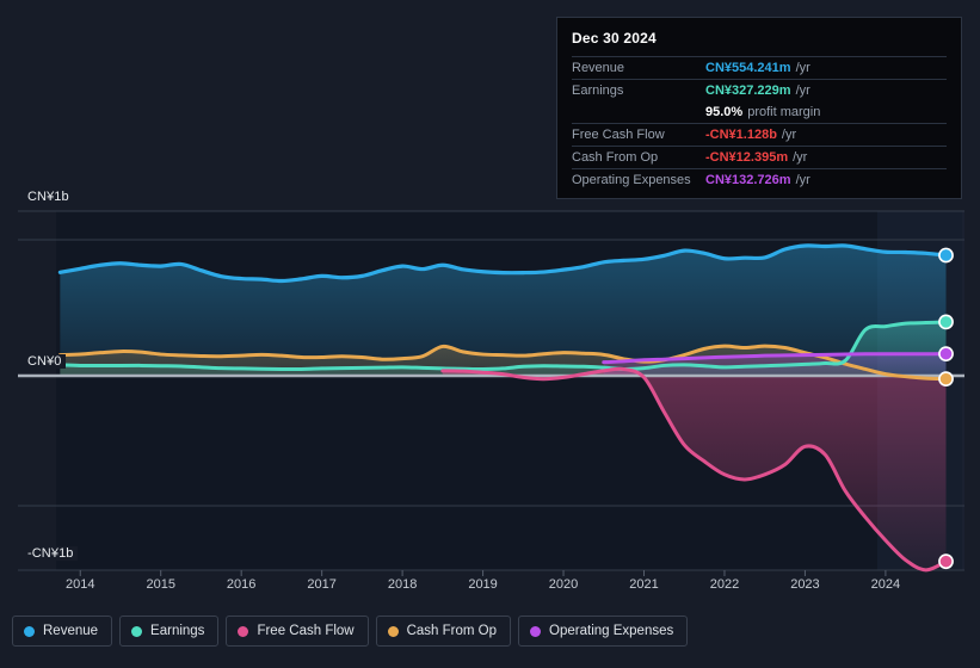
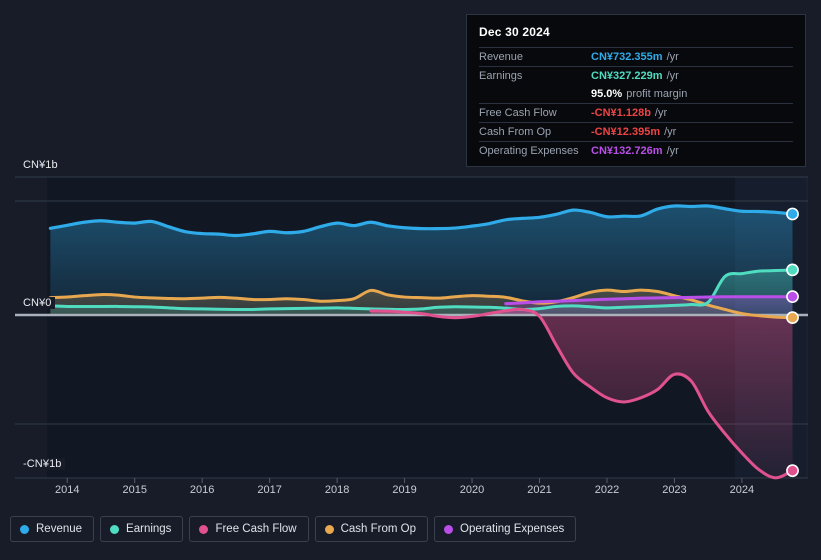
  CN¥1b
  CN¥0
  -CN¥1b
  2014
  2015
  2016
  2017
  2018
  2019
  2020
  2021
  2022
  2023
  2024
  Dec 30 2024
  Revenue
- CN¥554.241m
+ CN¥732.355m
  /yr
  Earnings
  CN¥327.229m
  /yr
  95.0%
  profit margin
  Free Cash Flow
  -CN¥1.128b
  /yr
  Cash From Op
  -CN¥12.395m
  /yr
  Operating Expenses
  CN¥132.726m
  /yr
  Revenue
  Earnings
  Free Cash Flow
  Cash From Op
  Operating Expenses
